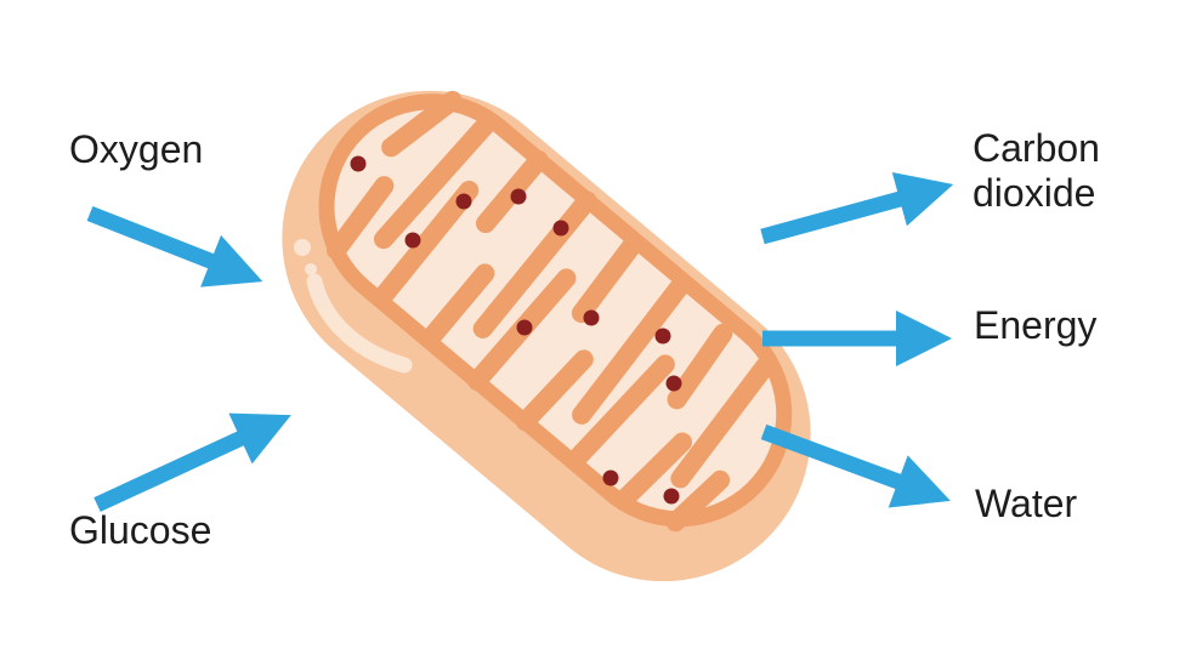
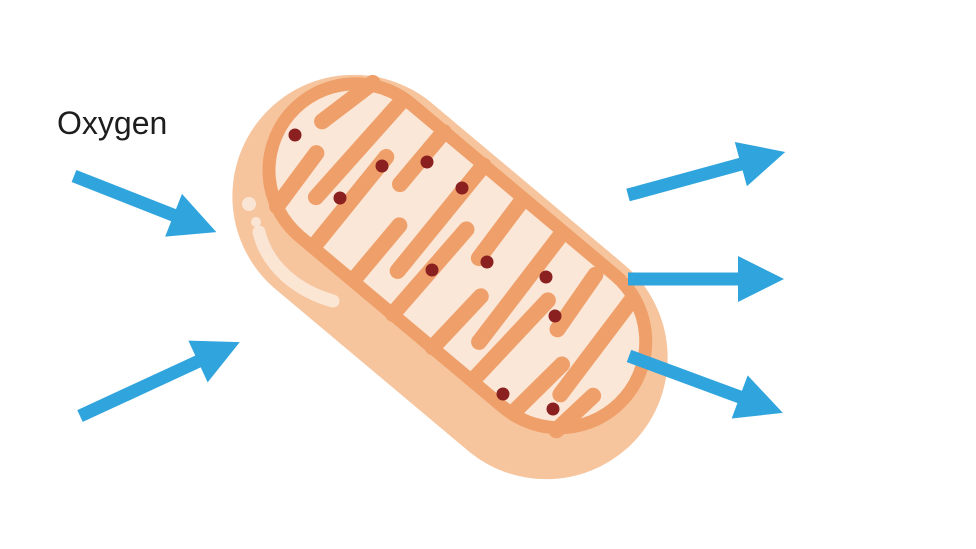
  Oxygen
- Glucose
- Carbon dioxide
- Energy
- Water
